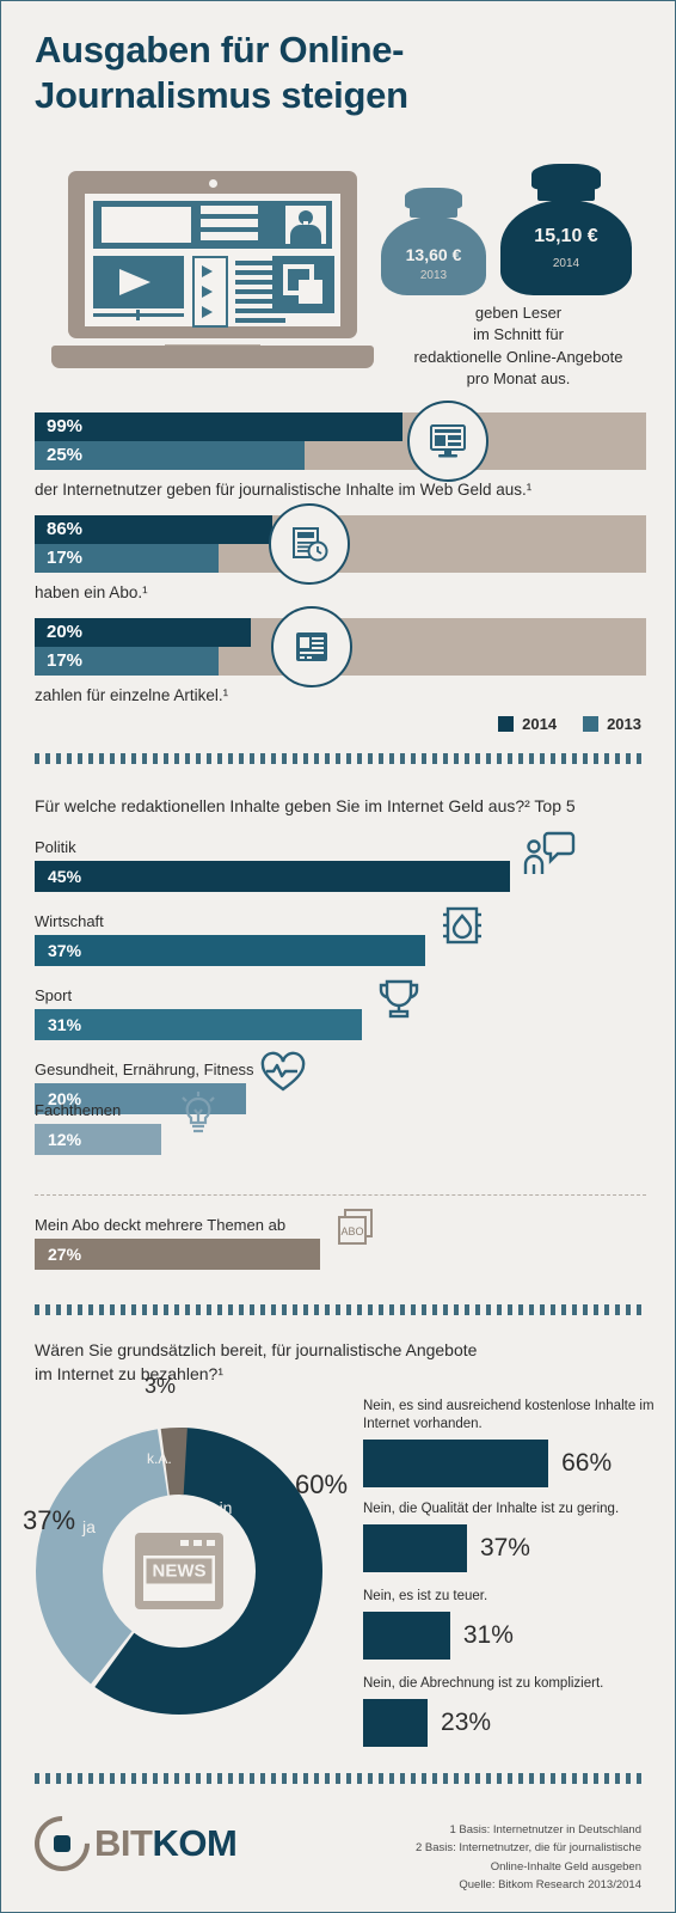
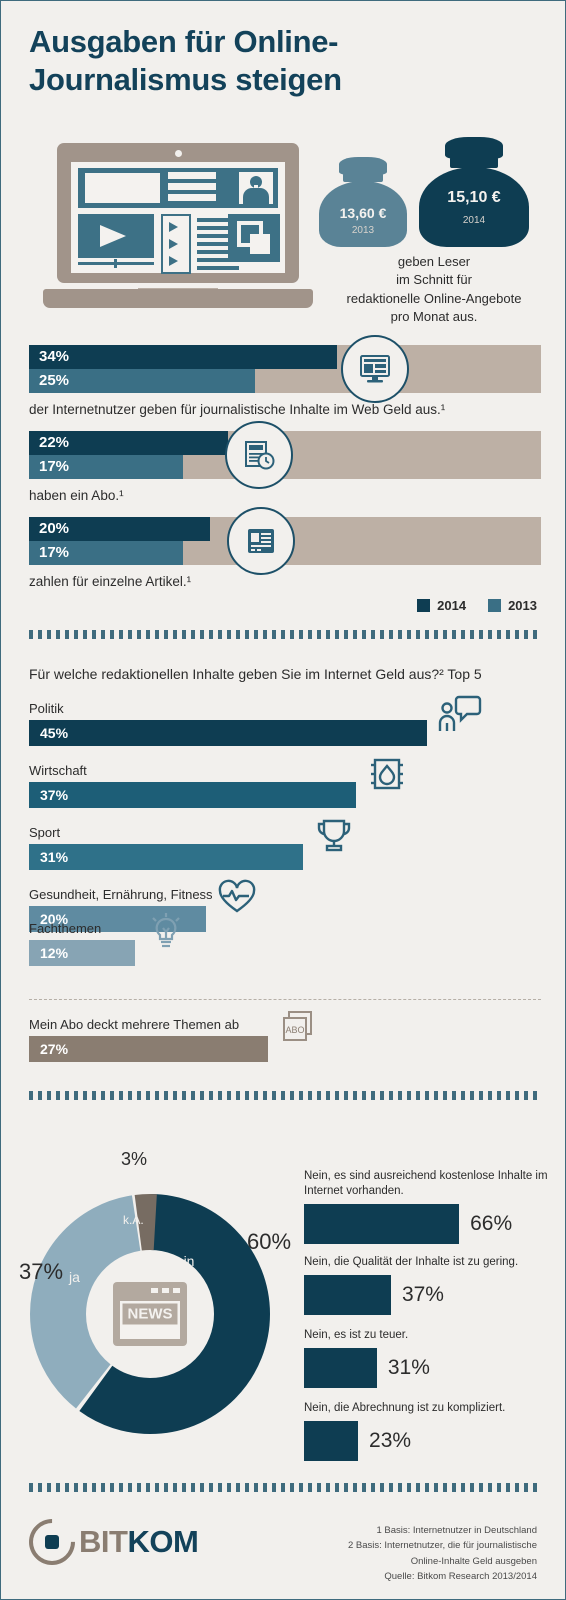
  Ausgaben für Online-
  Journalismus steigen
  13,60 €
  2013
  15,10 €
  2014
  geben Leser
  im Schnitt für
  redaktionelle Online-Angebote
  pro Monat aus.
- 99%
+ 34%
  25%
  der Internetnutzer geben für journalistische Inhalte im Web Geld aus.¹
- 86%
+ 22%
  17%
  haben ein Abo.¹
  20%
  17%
  zahlen für einzelne Artikel.¹
  2014
  2013
  Für welche redaktionellen Inhalte geben Sie im Internet Geld aus?² Top 5
  Politik
  45%
  Wirtschaft
  37%
  Sport
  31%
  Gesundheit, Ernährung, Fitness
  20%
  Fachthemen
  12%
  Mein Abo deckt mehrere Themen ab
  27%
  ABO
- Wären Sie grundsätzlich bereit, für journalistische Angebote
- im Internet zu bezahlen?¹
  NEWS
  nein
  ja
  k.A.
  60%
  37%
  3%
  Nein, es sind ausreichend kostenlose Inhalte im Internet vorhanden.
  66%
  Nein, die Qualität der Inhalte ist zu gering.
  37%
  Nein, es ist zu teuer.
  31%
  Nein, die Abrechnung ist zu kompliziert.
  23%
  BITKOM
  1 Basis: Internetnutzer in Deutschland
  2 Basis: Internetnutzer, die für journalistische
  Online-Inhalte Geld ausgeben
  Quelle: Bitkom Research 2013/2014
